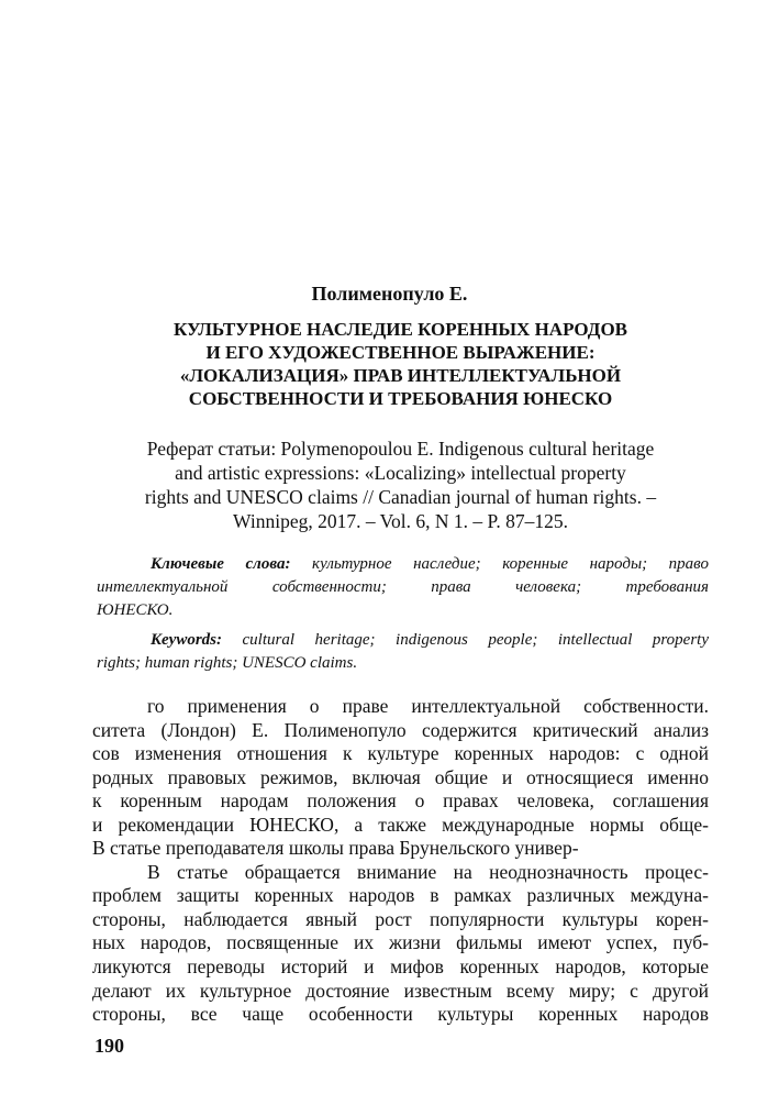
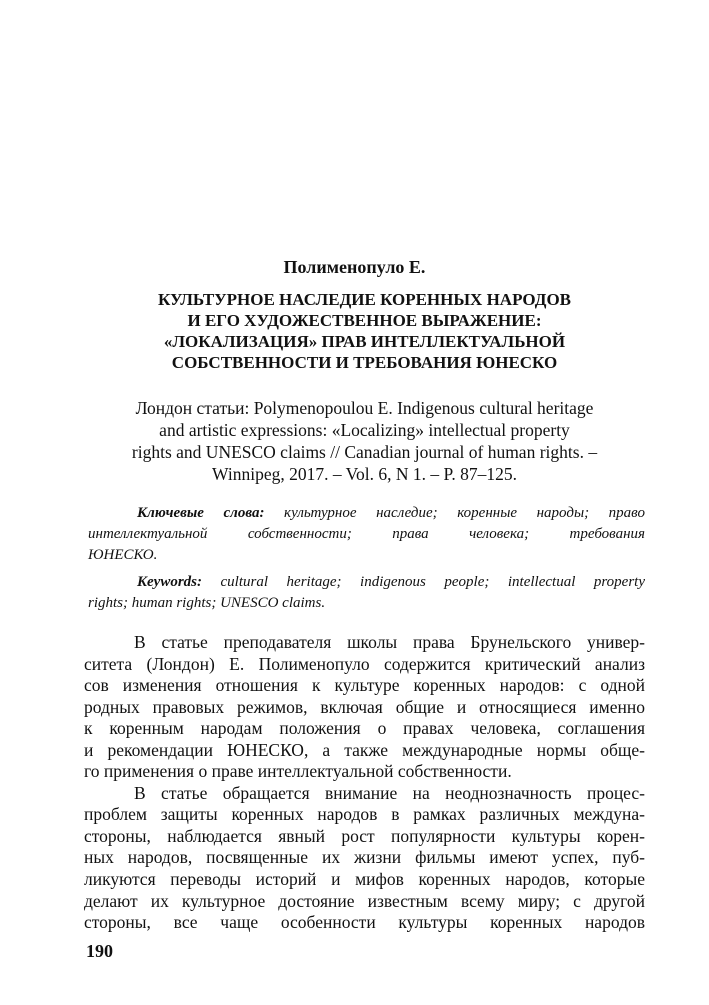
  Полименопуло Е.
  КУЛЬТУРНОЕ НАСЛЕДИЕ КОРЕННЫХ НАРОДОВ
  И ЕГО ХУДОЖЕСТВЕННОЕ ВЫРАЖЕНИЕ:
  «ЛОКАЛИЗАЦИЯ» ПРАВ ИНТЕЛЛЕКТУАЛЬНОЙ
  СОБСТВЕННОСТИ И ТРЕБОВАНИЯ ЮНЕСКО
- Реферат статьи: Polymenopoulou E. Indigenous cultural heritage
+ Лондон статьи: Polymenopoulou E. Indigenous cultural heritage
  and artistic expressions: «Localizing» intellectual property
  rights and UNESCO claims // Canadian journal of human rights. –
  Winnipeg, 2017. – Vol. 6, N 1. – P. 87–125.
  Ключевые слова: культурное наследие; коренные народы; право
  интеллектуальной собственности; права человека; требования
  ЮНЕСКО.
  Keywords: cultural heritage; indigenous people; intellectual property
  rights; human rights; UNESCO claims.
- го применения о праве интеллектуальной собственности.
+ В статье преподавателя школы права Брунельского универ-
  ситета (Лондон) Е. Полименопуло содержится критический анализ
  сов изменения отношения к культуре коренных народов: с одной
  родных правовых режимов, включая общие и относящиеся именно
  к коренным народам положения о правах человека, соглашения
  и рекомендации ЮНЕСКО, а также международные нормы обще-
- В статье преподавателя школы права Брунельского универ-
+ го применения о праве интеллектуальной собственности.
  В статье обращается внимание на неоднозначность процес-
  проблем защиты коренных народов в рамках различных междуна-
  стороны, наблюдается явный рост популярности культуры корен-
  ных народов, посвященные их жизни фильмы имеют успех, пуб-
  ликуются переводы историй и мифов коренных народов, которые
  делают их культурное достояние известным всему миру; с другой
  стороны, все чаще особенности культуры коренных народов
  190
